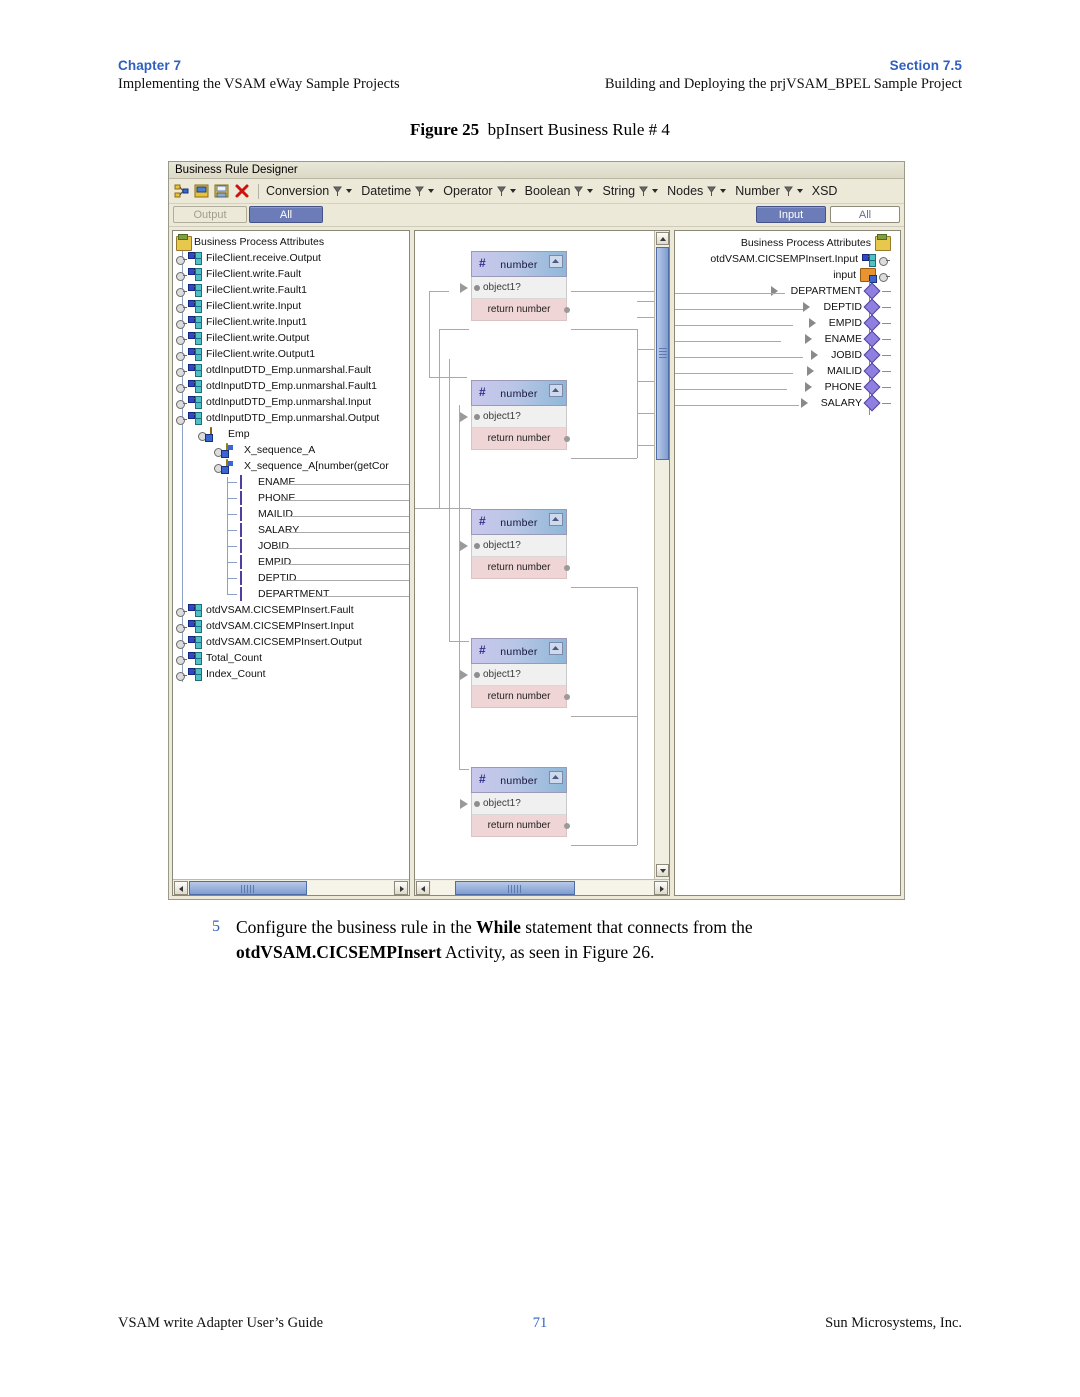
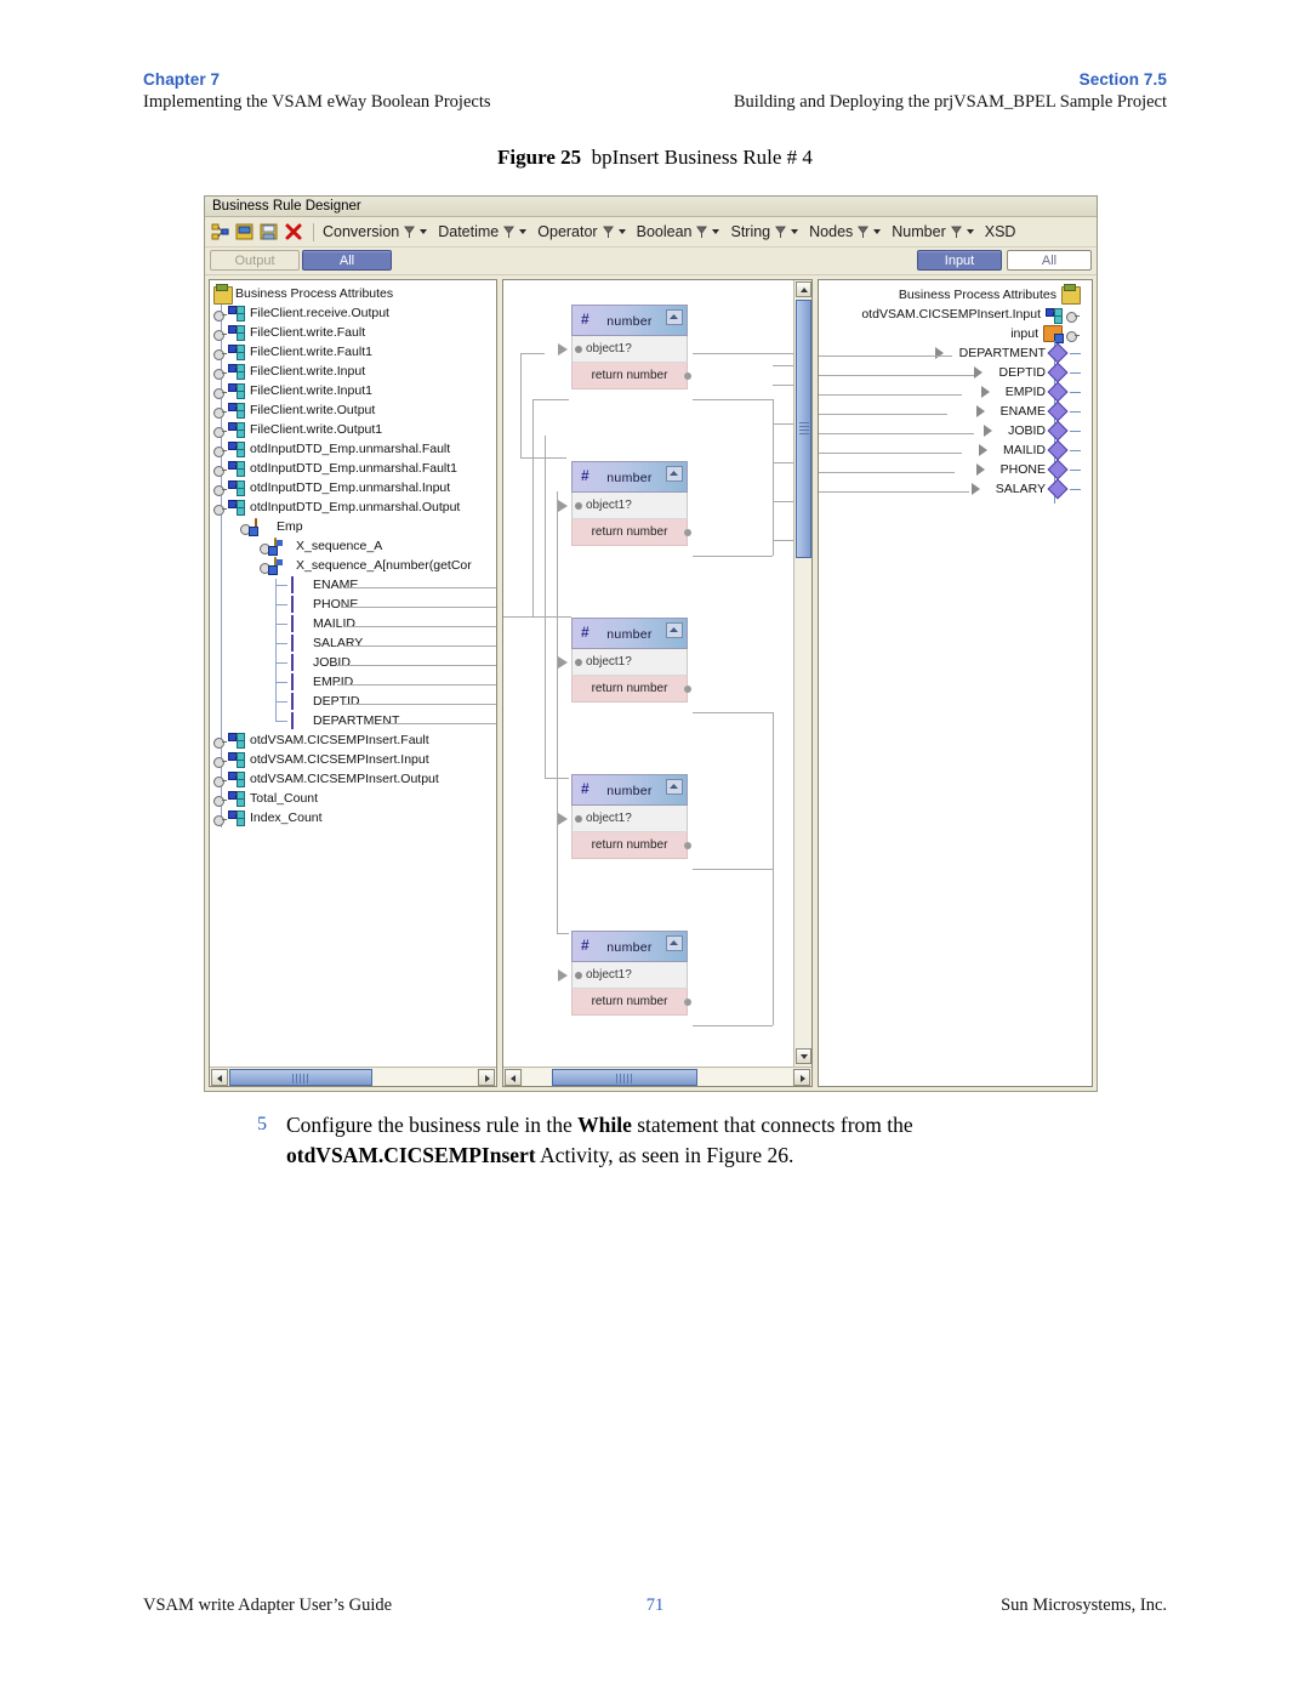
  Chapter 7
  Section 7.5
- Implementing the VSAM eWay Sample Projects
+ Implementing the VSAM eWay Boolean Projects
  Building and Deploying the prjVSAM_BPEL Sample Project
  Figure 25 bpInsert Business Rule # 4
  Business Rule Designer
  Conversion
  Datetime
  Operator
  Boolean
  String
  Nodes
  Number
  XSD
  Output
  All
  Input
  All
  Business Process Attributes
  FileClient.receive.Output
  FileClient.write.Fault
  FileClient.write.Fault1
  FileClient.write.Input
  FileClient.write.Input1
  FileClient.write.Output
  FileClient.write.Output1
  otdInputDTD_Emp.unmarshal.Fault
  otdInputDTD_Emp.unmarshal.Fault1
  otdInputDTD_Emp.unmarshal.Input
  otdInputDTD_Emp.unmarshal.Output
  Emp
  X_sequence_A
  X_sequence_A[number(getCor
  ENAME
  PHONE
  MAILID
  SALARY
  JOBID
  EMPID
  DEPTID
  DEPARTMENT
  otdVSAM.CICSEMPInsert.Fault
  otdVSAM.CICSEMPInsert.Input
  otdVSAM.CICSEMPInsert.Output
  Total_Count
  Index_Count
  #
  number
  object1?
  return number
  #
  number
  object1?
  return number
  #
  number
  object1?
  return number
  #
  number
  object1?
  return number
  #
  number
  object1?
  return number
  Business Process Attributes
  otdVSAM.CICSEMPInsert.Input
  input
  DEPARTMENT
  DEPTID
  EMPID
  ENAME
  JOBID
  MAILID
  PHONE
  SALARY
  5
  Configure the business rule in the While statement that connects from the otdVSAM.CICSEMPInsert Activity, as seen in Figure 26.
  VSAM write Adapter User’s Guide
  71
  Sun Microsystems, Inc.
